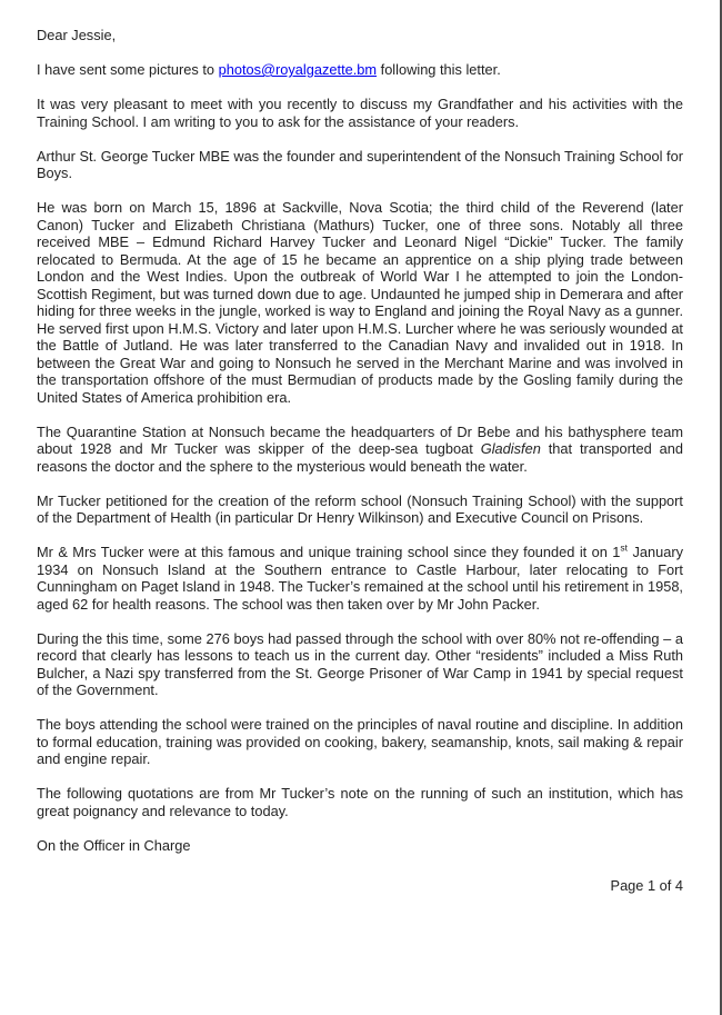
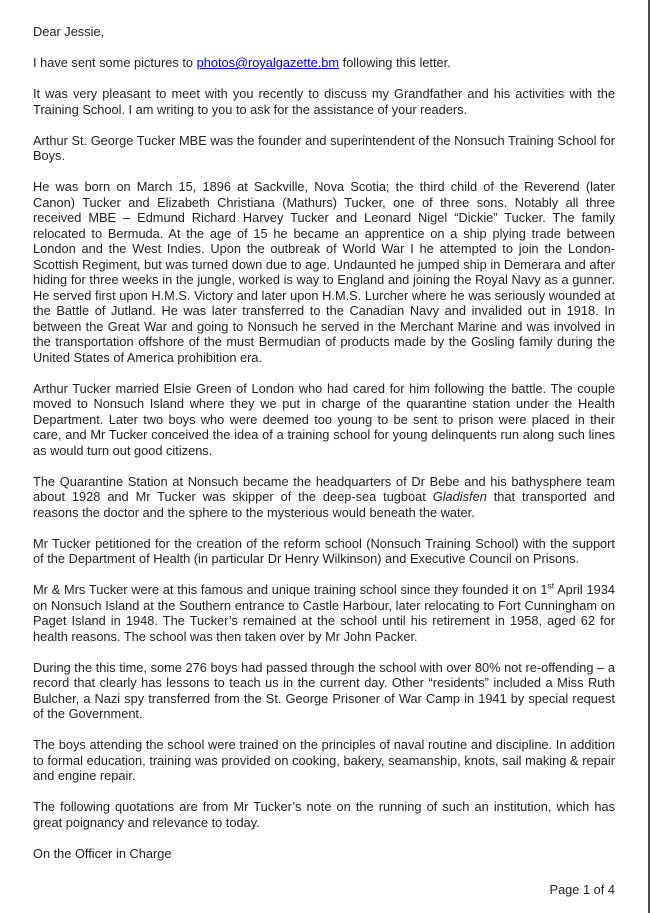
  Dear Jessie,
  I have sent some pictures to photos@royalgazette.bm following this letter.
  It was very pleasant to meet with you recently to discuss my Grandfather and his activities with the Training School. I am writing to you to ask for the assistance of your readers.
  Arthur St. George Tucker MBE was the founder and superintendent of the Nonsuch Training School for Boys.
  He was born on March 15, 1896 at Sackville, Nova Scotia; the third child of the Reverend (later Canon) Tucker and Elizabeth Christiana (Mathurs) Tucker, one of three sons. Notably all three received MBE – Edmund Richard Harvey Tucker and Leonard Nigel “Dickie” Tucker. The family relocated to Bermuda. At the age of 15 he became an apprentice on a ship plying trade between London and the West Indies. Upon the outbreak of World War I he attempted to join the London-Scottish Regiment, but was turned down due to age. Undaunted he jumped ship in Demerara and after hiding for three weeks in the jungle, worked is way to England and joining the Royal Navy as a gunner. He served first upon H.M.S. Victory and later upon H.M.S. Lurcher where he was seriously wounded at the Battle of Jutland. He was later transferred to the Canadian Navy and invalided out in 1918. In between the Great War and going to Nonsuch he served in the Merchant Marine and was involved in the transportation offshore of the must Bermudian of products made by the Gosling family during the United States of America prohibition era.
+ Arthur Tucker married Elsie Green of London who had cared for him following the battle. The couple moved to Nonsuch Island where they we put in charge of the quarantine station under the Health Department. Later two boys who were deemed too young to be sent to prison were placed in their care, and Mr Tucker conceived the idea of a training school for young delinquents run along such lines as would turn out good citizens.
  The Quarantine Station at Nonsuch became the headquarters of Dr Bebe and his bathysphere team about 1928 and Mr Tucker was skipper of the deep-sea tugboat Gladisfen that transported and reasons the doctor and the sphere to the mysterious would beneath the water.
  Mr Tucker petitioned for the creation of the reform school (Nonsuch Training School) with the support of the Department of Health (in particular Dr Henry Wilkinson) and Executive Council on Prisons.
- Mr & Mrs Tucker were at this famous and unique training school since they founded it on 1st January 1934 on Nonsuch Island at the Southern entrance to Castle Harbour, later relocating to Fort Cunningham on Paget Island in 1948. The Tucker’s remained at the school until his retirement in 1958, aged 62 for health reasons. The school was then taken over by Mr John Packer.
+ Mr & Mrs Tucker were at this famous and unique training school since they founded it on 1st April 1934 on Nonsuch Island at the Southern entrance to Castle Harbour, later relocating to Fort Cunningham on Paget Island in 1948. The Tucker’s remained at the school until his retirement in 1958, aged 62 for health reasons. The school was then taken over by Mr John Packer.
  During the this time, some 276 boys had passed through the school with over 80% not re-offending – a record that clearly has lessons to teach us in the current day. Other “residents” included a Miss Ruth Bulcher, a Nazi spy transferred from the St. George Prisoner of War Camp in 1941 by special request of the Government.
  The boys attending the school were trained on the principles of naval routine and discipline. In addition to formal education, training was provided on cooking, bakery, seamanship, knots, sail making & repair and engine repair.
  The following quotations are from Mr Tucker’s note on the running of such an institution, which has great poignancy and relevance to today.
  On the Officer in Charge
  Page 1 of 4
